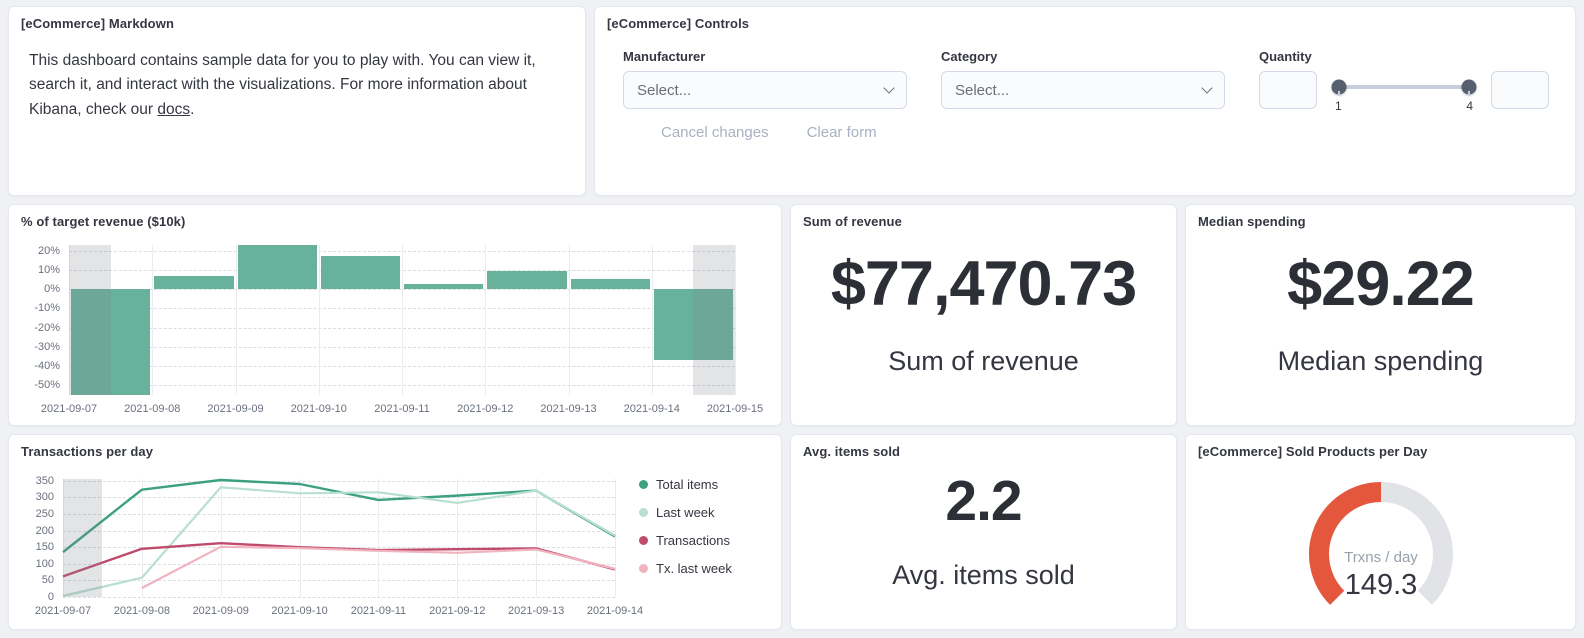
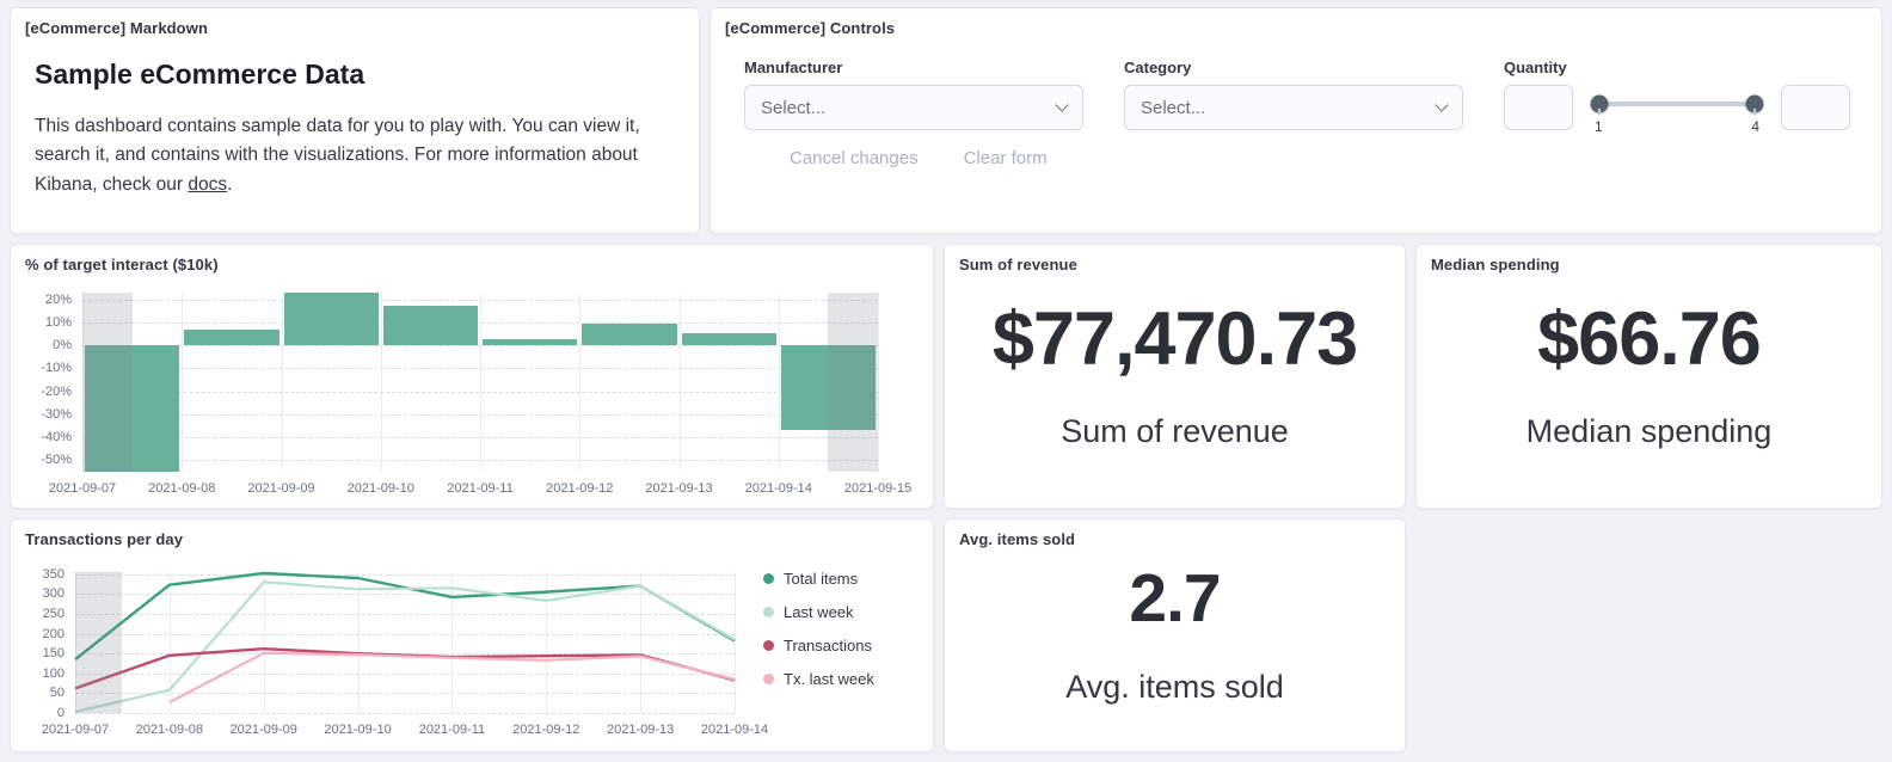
  [eCommerce] Markdown
+ Sample eCommerce Data
- This dashboard contains sample data for you to play with. You can view it, search it, and interact with the visualizations. For more information about Kibana, check our docs.
+ This dashboard contains sample data for you to play with. You can view it, search it, and contains with the visualizations. For more information about Kibana, check our docs.
  [eCommerce] Controls
  Manufacturer
  Select...
  Category
  Select...
  Quantity
  1
  4
  Cancel changes
  Clear form
- % of target revenue ($10k)
+ % of target interact ($10k)
  20%
  10%
  0%
  -10%
  -20%
  -30%
  -40%
  -50%
  2021-09-07
  2021-09-08
  2021-09-09
  2021-09-10
  2021-09-11
  2021-09-12
  2021-09-13
  2021-09-14
  2021-09-15
  Sum of revenue
  $77,470.73
  Sum of revenue
  Median spending
- $29.22
+ $66.76
  Median spending
  Transactions per day
  350
  300
  250
  200
  150
  100
  50
  0
  2021-09-07
  2021-09-08
  2021-09-09
  2021-09-10
  2021-09-11
  2021-09-12
  2021-09-13
  2021-09-14
  Total items
  Last week
  Transactions
  Tx. last week
  Avg. items sold
- 2.2
+ 2.7
  Avg. items sold
- [eCommerce] Sold Products per Day
- Trxns / day
- 149.3
